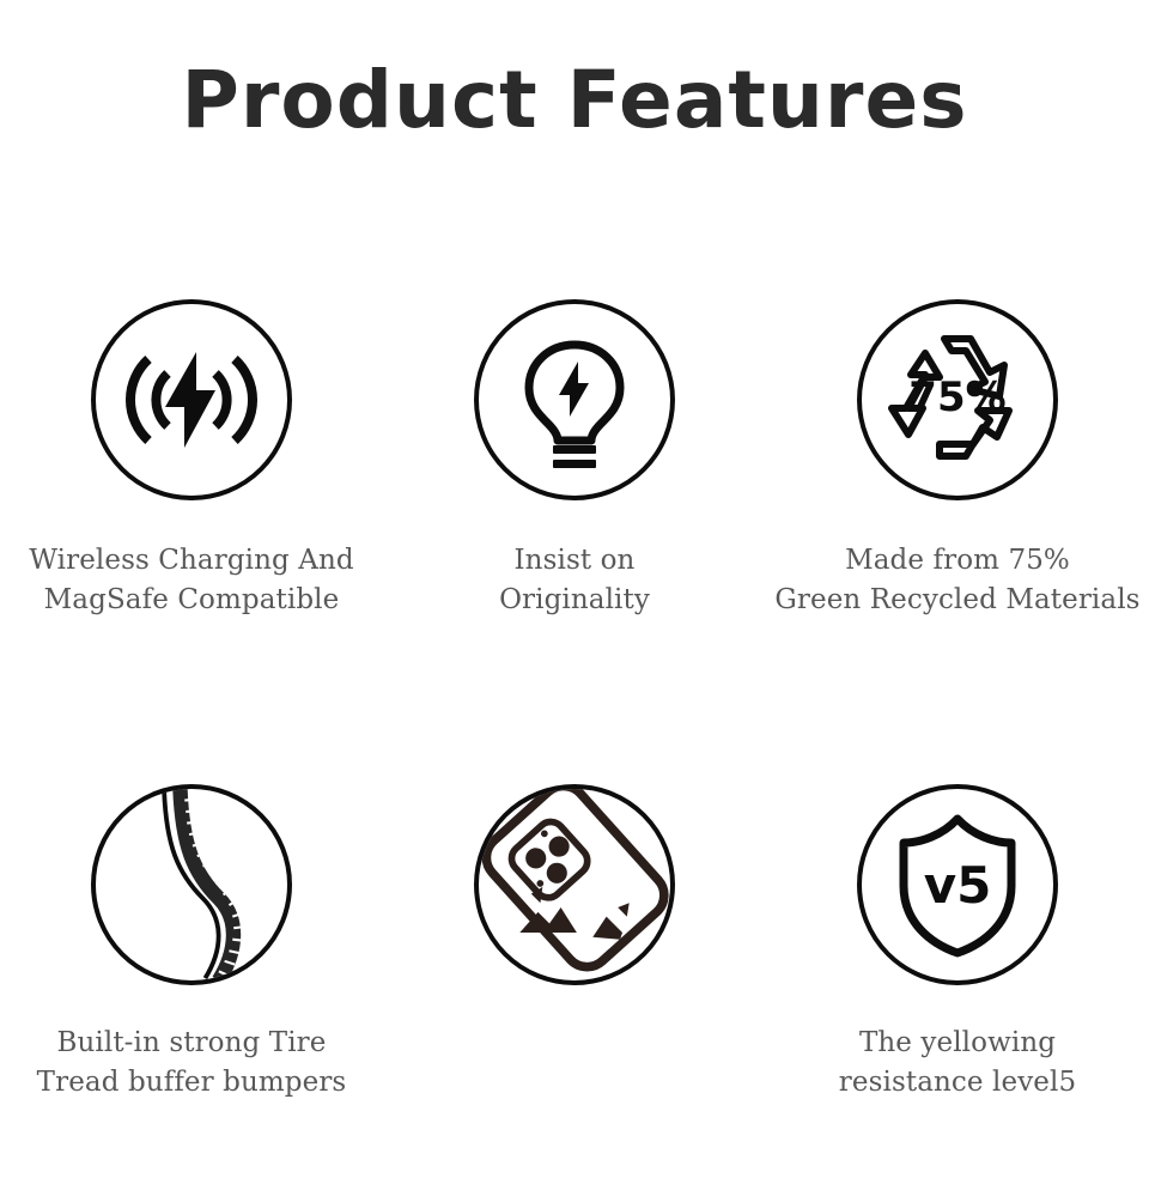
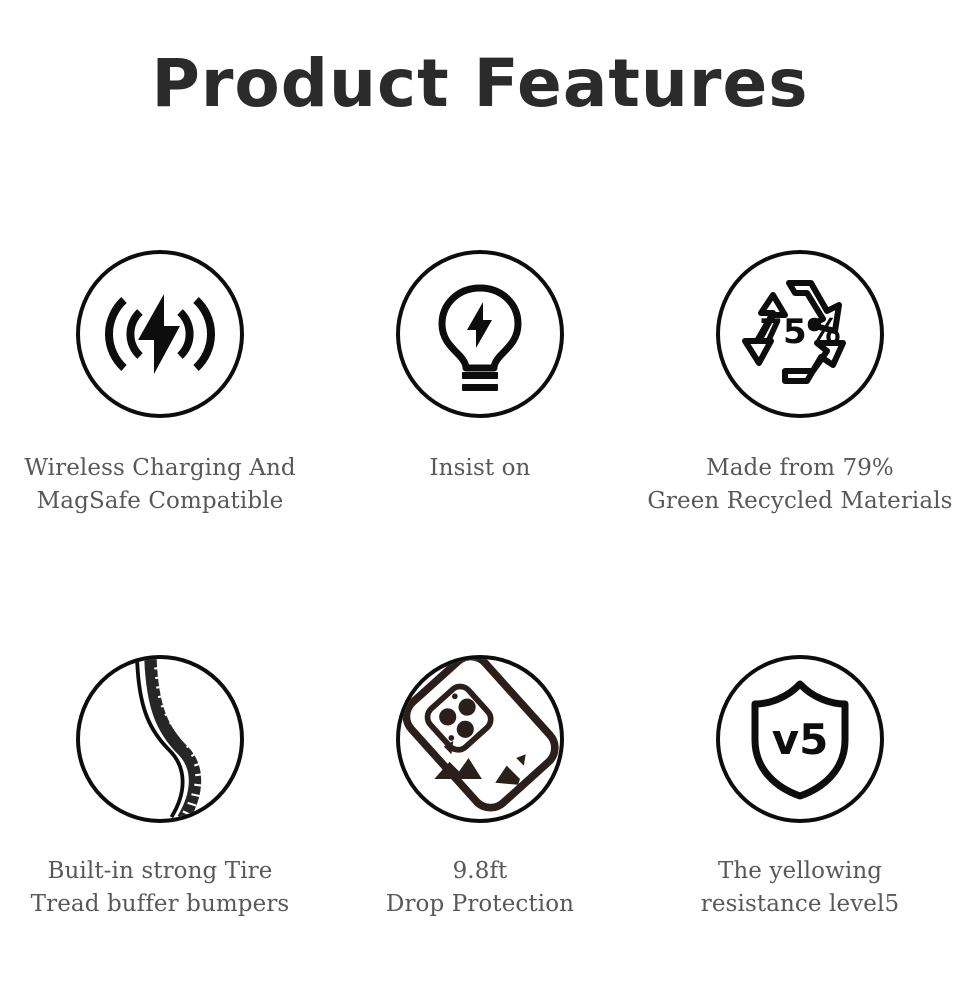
  Product Features
  Wireless Charging And
  MagSafe Compatible
  Insist on
- Originality
  75%
- Made from 75%
+ Made from 79%
  Green Recycled Materials
  Built-in strong Tire
  Tread buffer bumpers
+ 9.8ft
+ Drop Protection
  v5
  The yellowing
  resistance level5
